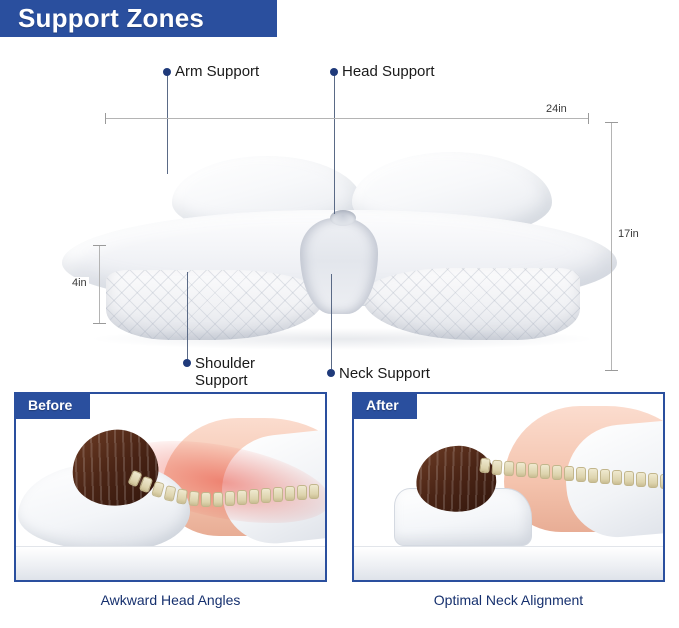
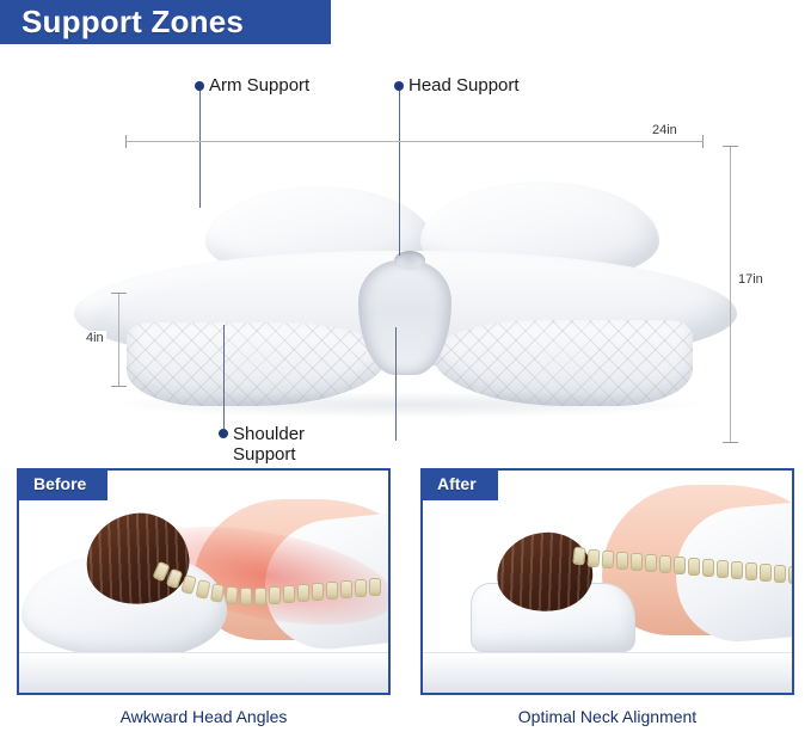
  Support Zones
  Arm Support
  Head Support
  Shoulder
  Support
- Neck Support
  24in
  17in
  4in
  Before
  Awkward Head Angles
  After
  Optimal Neck Alignment
